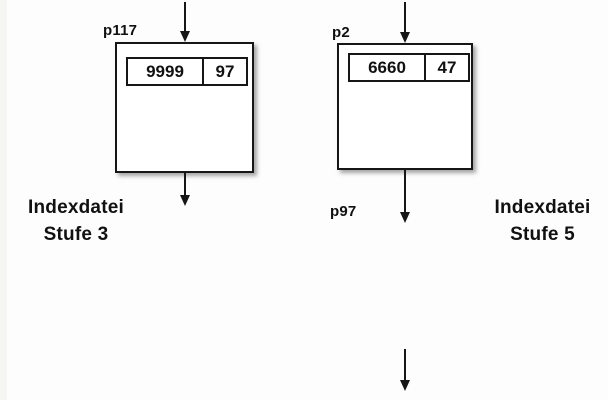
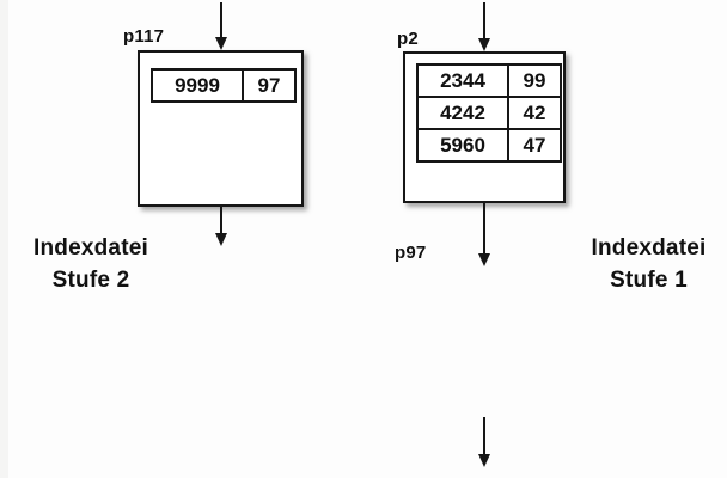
  Indexdatei
- Stufe 3
+ Stufe 2
  Indexdatei
- Stufe 5
+ Stufe 1
  p117
  9999	97
  p2
+ 2344	99
+ 4242	42
- 6660	47
+ 5960	47
  p97
